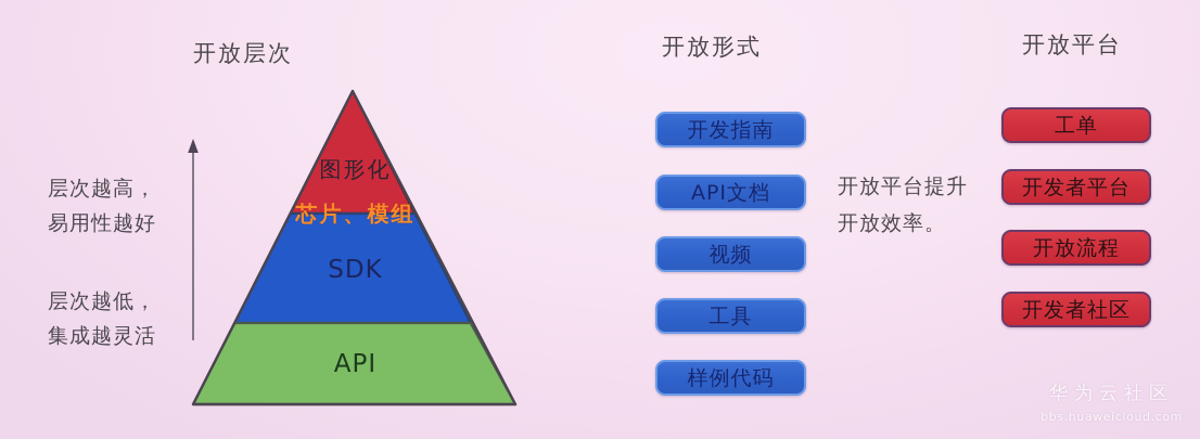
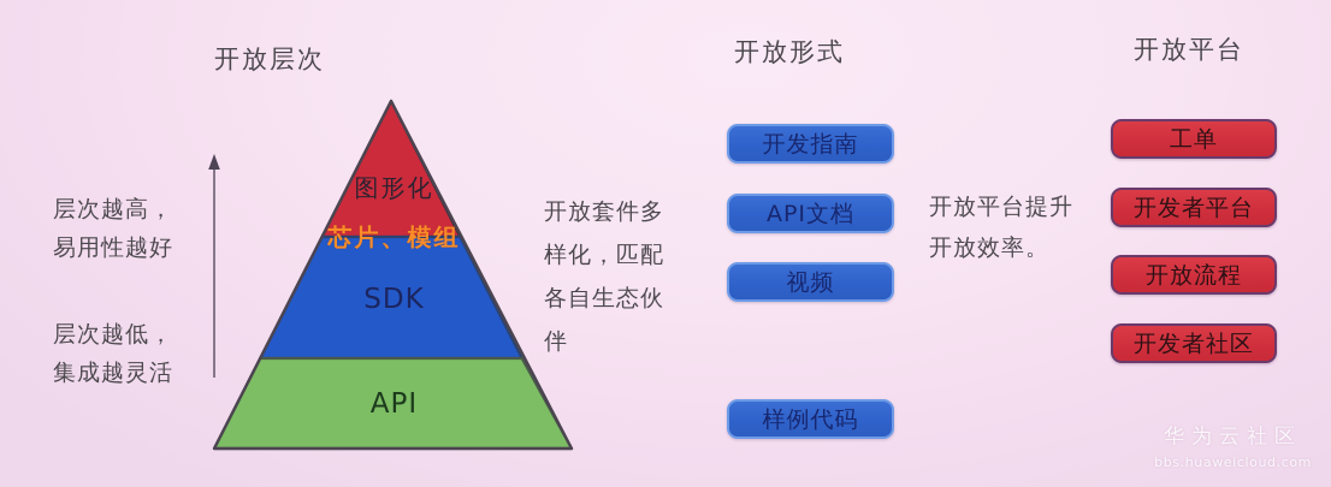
  开放层次
  开放形式
  开放平台
  层次越高，
  易用性越好
  层次越低，
  集成越灵活
  图形化
  芯片、模组
  SDK
  API
+ 开放套件多
+ 样化，匹配
+ 各自生态伙
+ 伴
  开放平台提升
  开放效率。
  开发指南
  API文档
  视频
- 工具
  样例代码
  工单
  开发者平台
  开放流程
  开发者社区
  华为云社区
  bbs.huaweicloud.com
